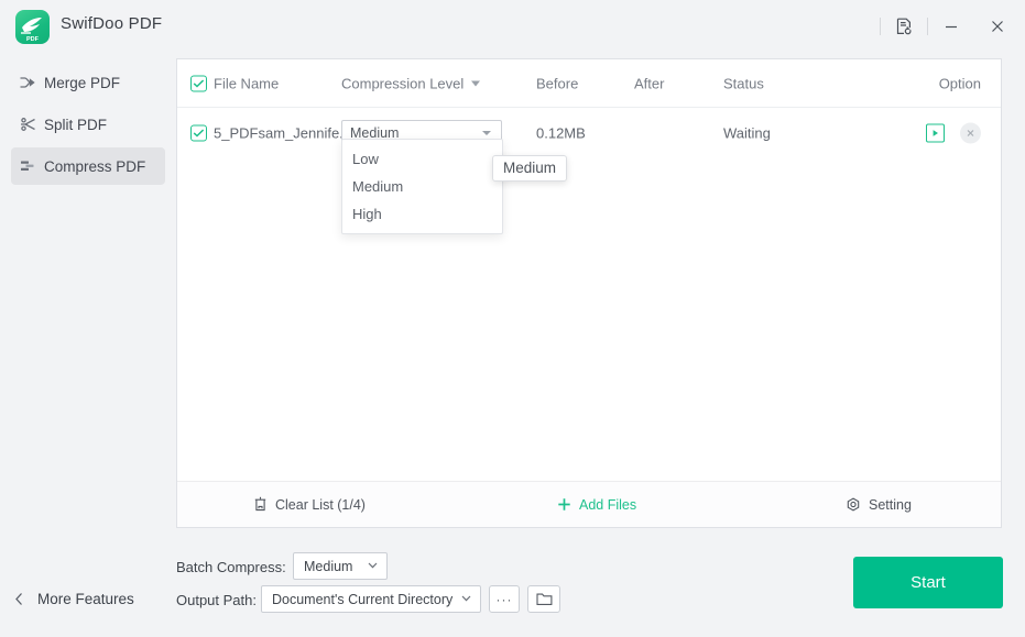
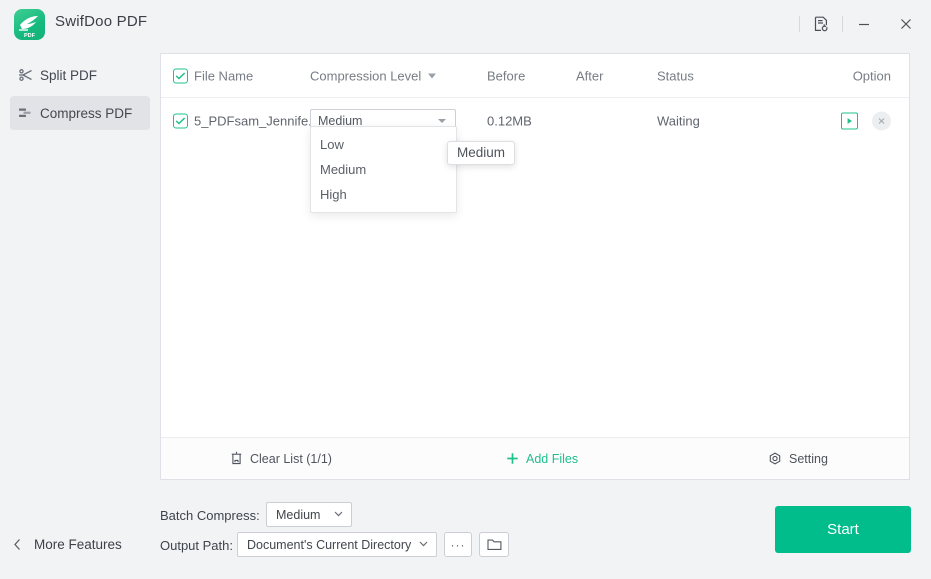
  SwifDoo PDF
- Merge PDF
  Split PDF
  Compress PDF
  More Features
  File Name
  Compression Level
  Before
  After
  Status
  Option
  5_PDFsam_Jennife
  Medium
  0.12MB
  Waiting
- Clear List (1/4)
+ Clear List (1/1)
  Add Files
  Setting
  Low
  Medium
  High
  Medium
  Batch Compress:
  Medium
  Output Path:
  Document's Current Directory
  ···
  Start
